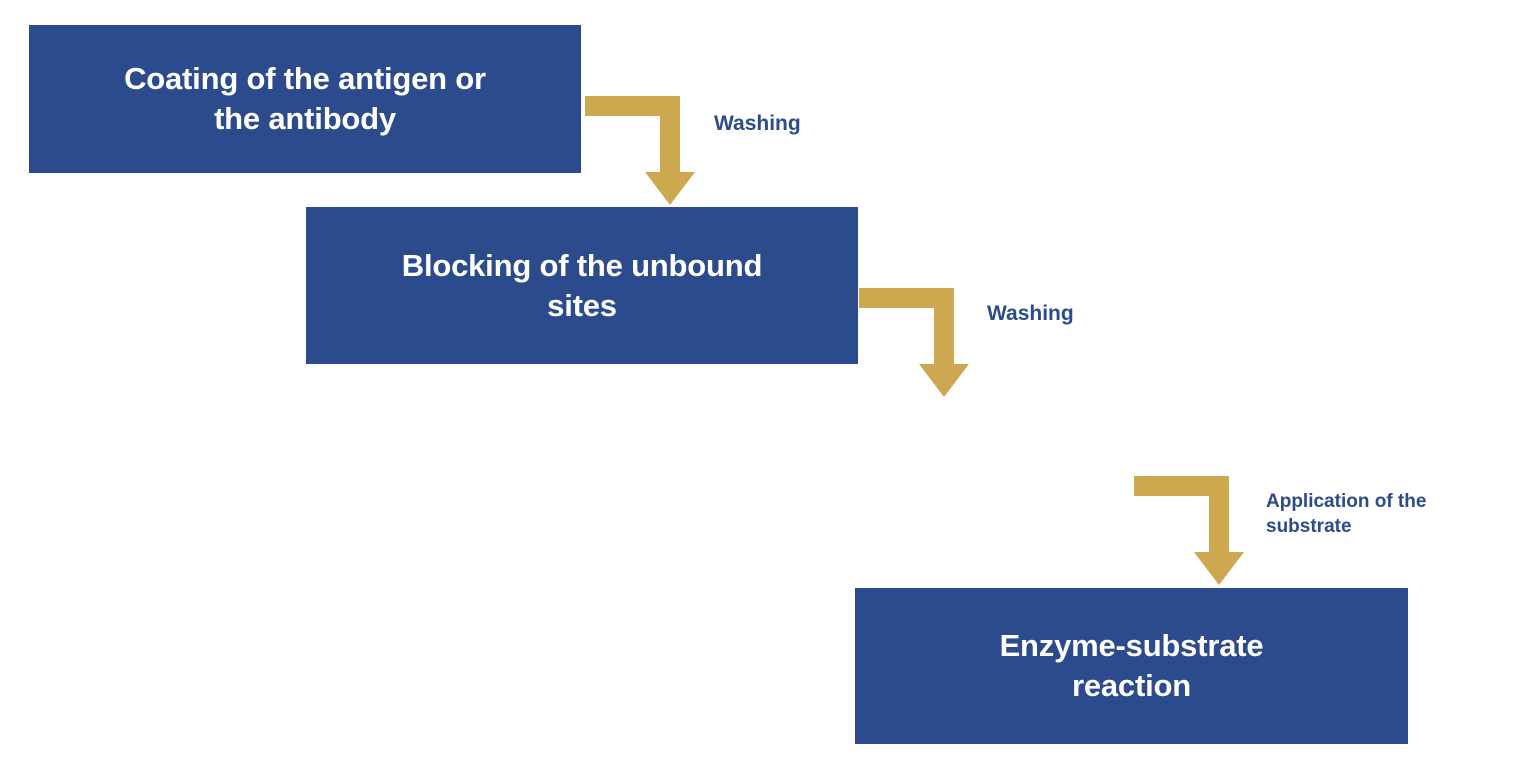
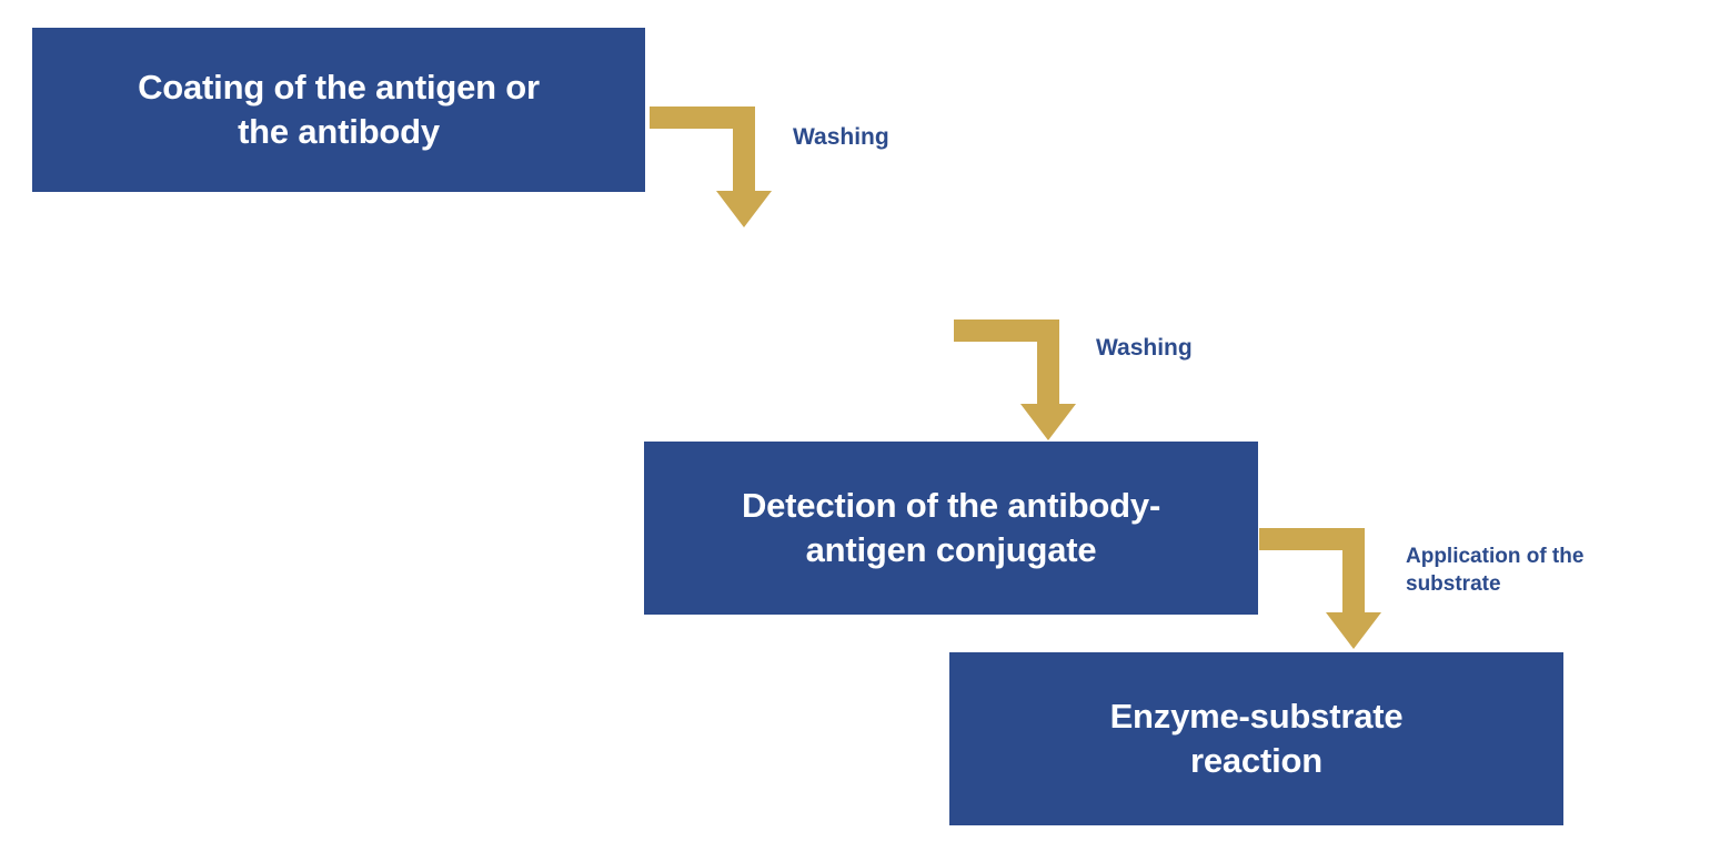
  Coating of the antigen or
  the antibody
  Washing
- Blocking of the unbound
- sites
  Washing
+ Detection of the antibody-
+ antigen conjugate
  Application of the
  substrate
  Enzyme-substrate
  reaction
